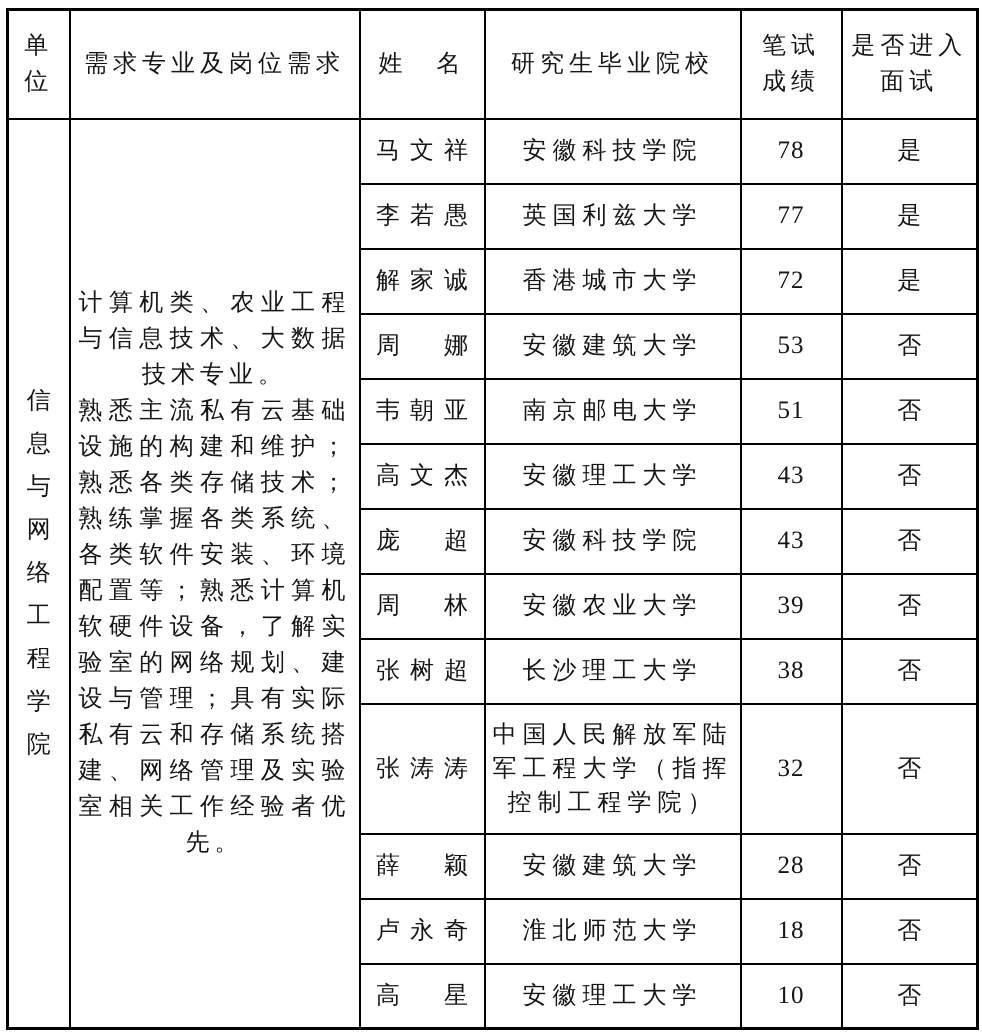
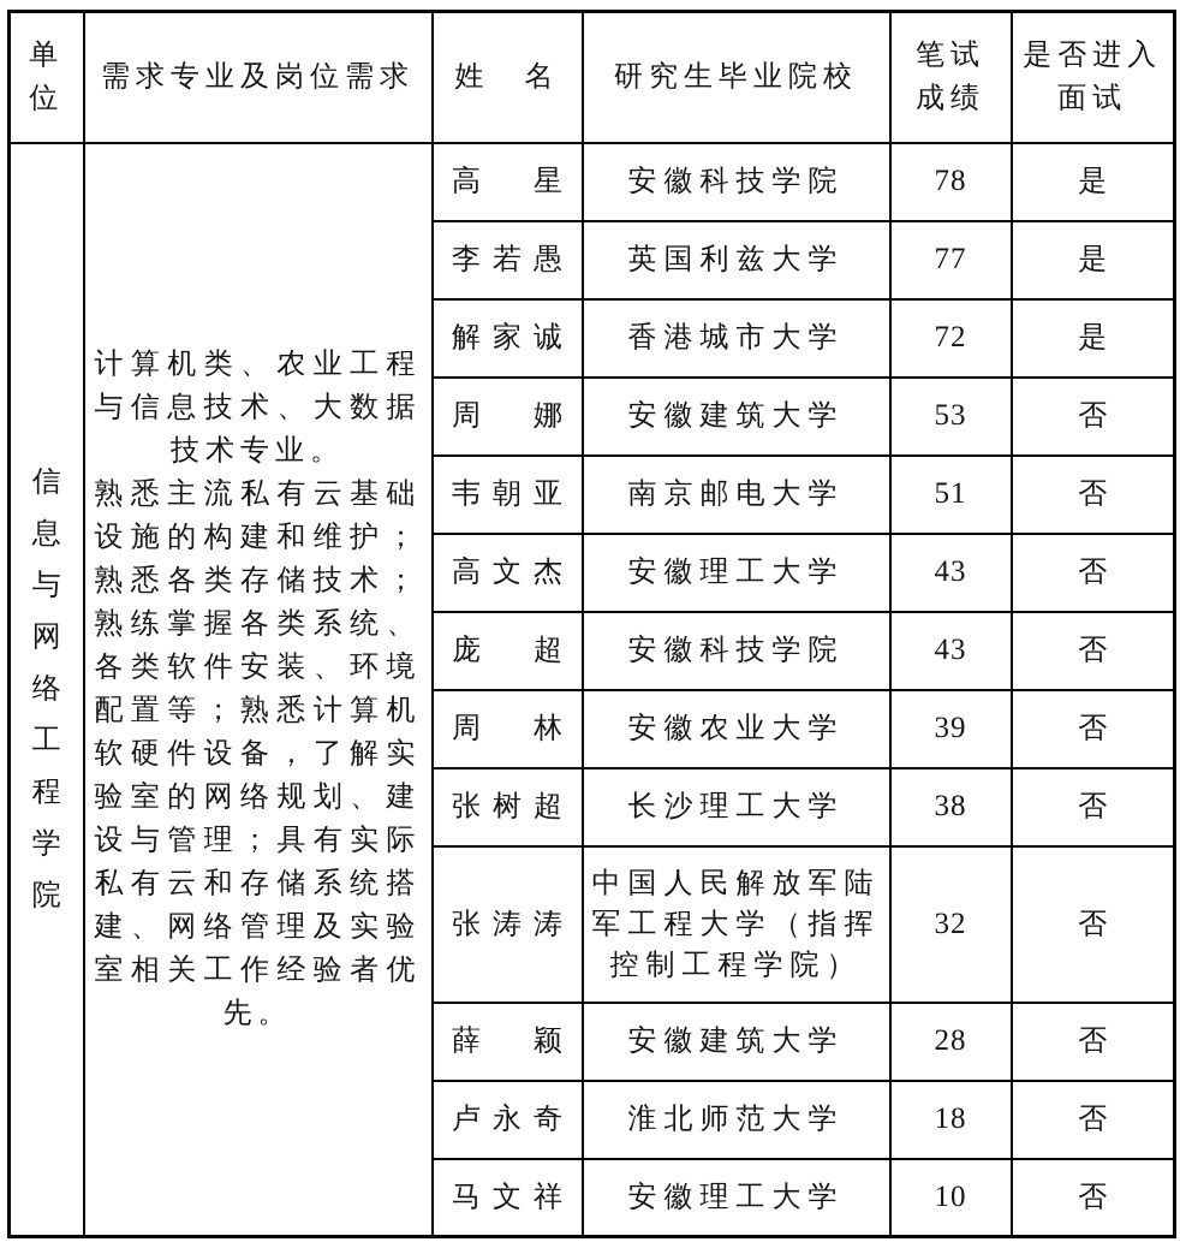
  单 位	需求专业及岗位需求	姓 名	研究生毕业院校	笔试 成绩	是否进入 面试
- 信息与网络工程学院	计算机类、农业工程与信息技术、大数据技术专业。熟悉主流私有云基础设施的构建和维护；熟悉各类存储技术；熟练掌握各类系统、各类软件安装、环境配置等；熟悉计算机软硬件设备，了解实验室的网络规划、建设与管理；具有实际私有云和存储系统搭建、网络管理及实验室相关工作经验者优先。	马文祥	安徽科技学院	78	是
+ 信息与网络工程学院	计算机类、农业工程与信息技术、大数据技术专业。熟悉主流私有云基础设施的构建和维护；熟悉各类存储技术；熟练掌握各类系统、各类软件安装、环境配置等；熟悉计算机软硬件设备，了解实验室的网络规划、建设与管理；具有实际私有云和存储系统搭建、网络管理及实验室相关工作经验者优先。	高 星	安徽科技学院	78	是
  李若愚	英国利兹大学	77	是
  解家诚	香港城市大学	72	是
  周 娜	安徽建筑大学	53	否
  韦朝亚	南京邮电大学	51	否
  高文杰	安徽理工大学	43	否
  庞 超	安徽科技学院	43	否
  周 林	安徽农业大学	39	否
  张树超	长沙理工大学	38	否
  张涛涛	中国人民解放军陆军工程大学（指挥控制工程学院）	32	否
  薛 颖	安徽建筑大学	28	否
  卢永奇	淮北师范大学	18	否
- 高 星	安徽理工大学	10	否
+ 马文祥	安徽理工大学	10	否
